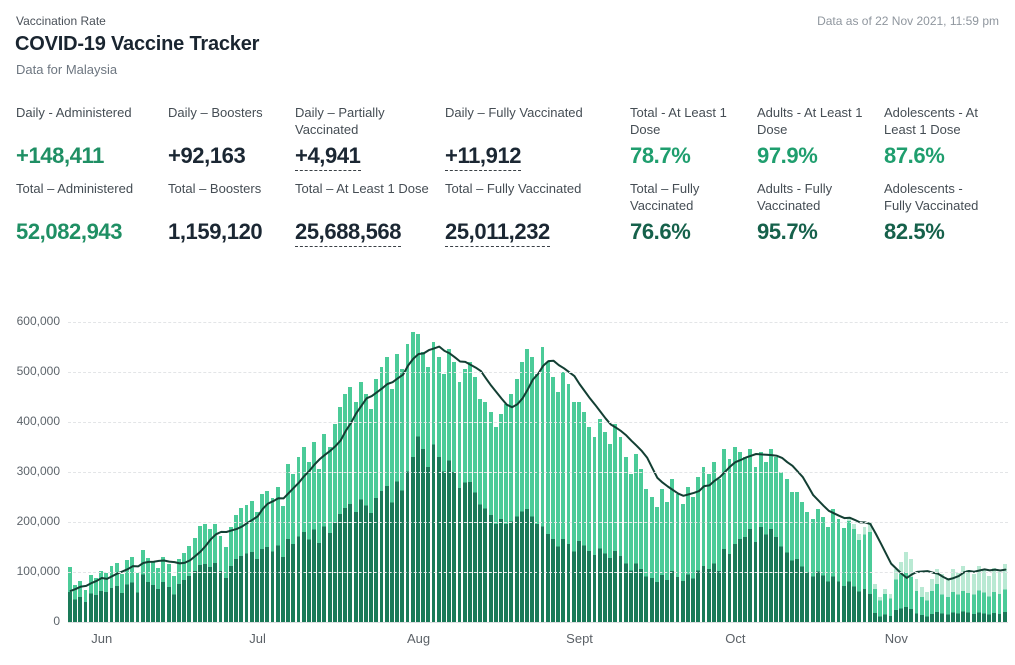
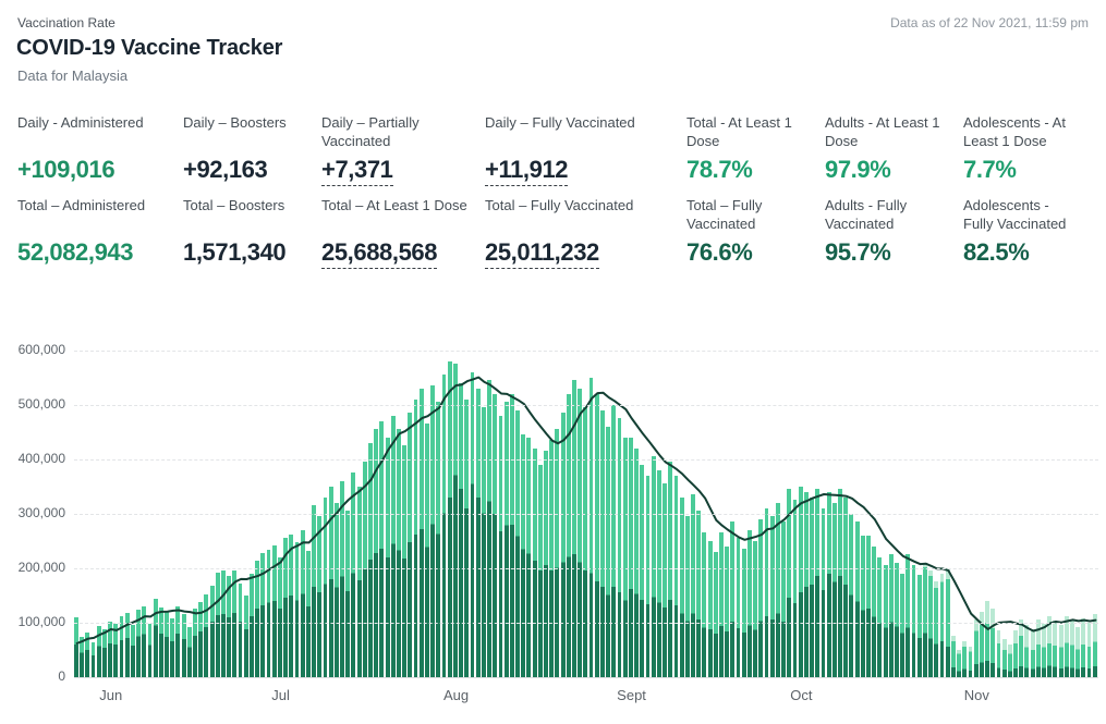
  Vaccination Rate
  COVID-19 Vaccine Tracker
  Data for Malaysia
  Data as of 22 Nov 2021, 11:59 pm
  Daily - Administered
- +148,411
+ +109,016
  Daily – Boosters
  +92,163
  Daily – Partially Vaccinated
- +4,941
+ +7,371
  Daily – Fully Vaccinated
  +11,912
  Total - At Least 1 Dose
  78.7%
  Adults - At Least 1 Dose
  97.9%
  Adolescents - At Least 1 Dose
- 87.6%
+ 7.7%
  Total – Administered
  52,082,943
  Total – Boosters
- 1,159,120
+ 1,571,340
  Total – At Least 1 Dose
  25,688,568
  Total – Fully Vaccinated
  25,011,232
  Total – Fully Vaccinated
  76.6%
  Adults - Fully Vaccinated
  95.7%
  Adolescents - Fully Vaccinated
  82.5%
  600,000
  500,000
  400,000
  300,000
  200,000
  100,000
  0
  Jun
  Jul
  Aug
  Sept
  Oct
  Nov
